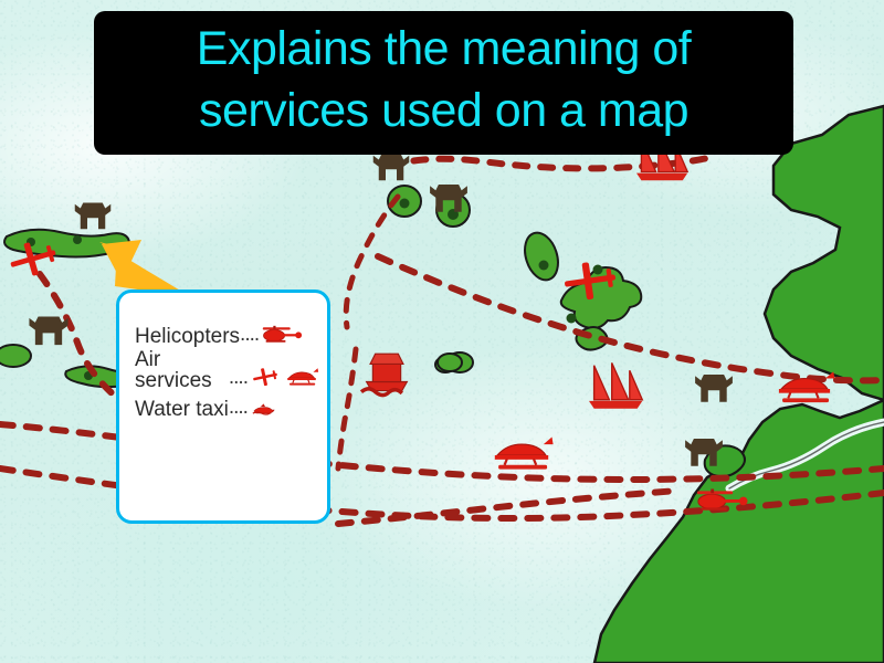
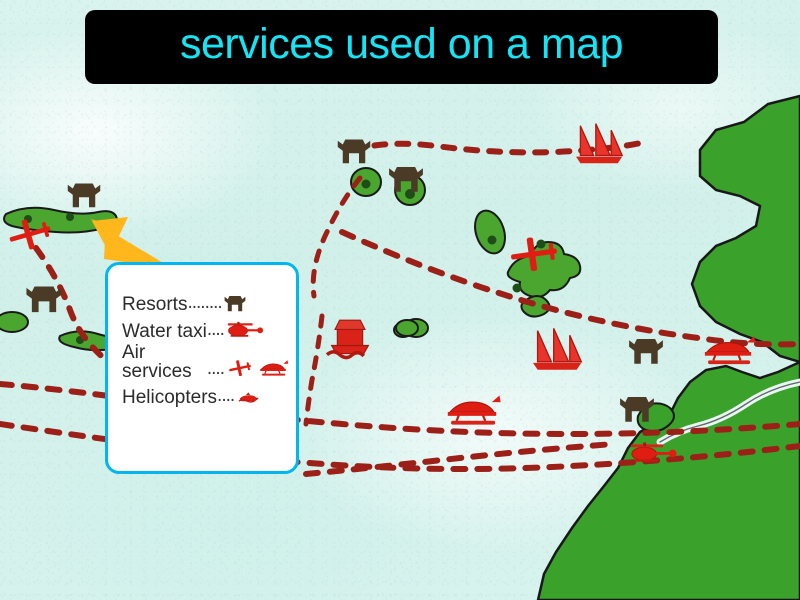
- Explains the meaning of
  services used on a map
+ Resorts
+ ........
- Helicopters
+ Water taxi
  ....
  Air services
  ....
- Water taxi
+ Helicopters
  ....
